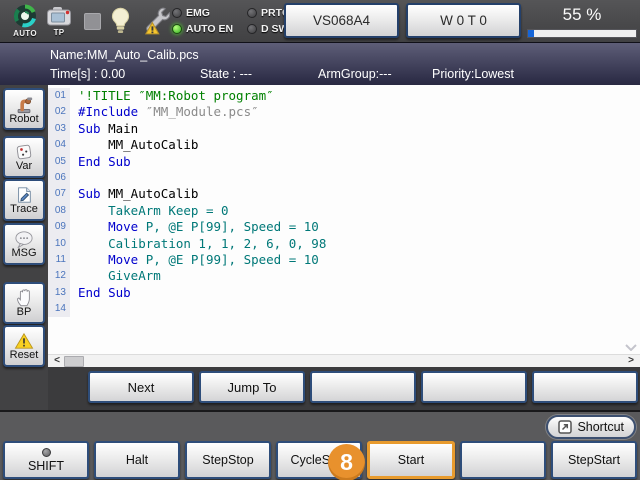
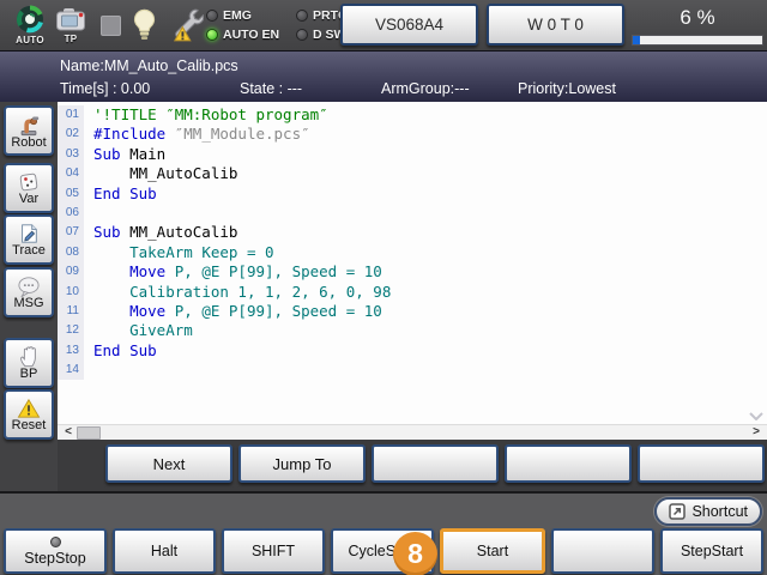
  AUTO
  TP
  EMG
  AUTO EN
  VS068A4
  W 0 T 0
- 55 %
+ 6 %
  Name:MM_Auto_Calib.pcs
  Time[s] : 0.00
  State : ---
  ArmGroup:---
  Priority:Lowest
  Robot
  Var
  Trace
  MSG
  BP
  Reset
  01
  '!TITLE ″MM:Robot program″
  02
  #Include ″MM_Module.pcs″
  03
  Sub Main
  04
  MM_AutoCalib
  05
  End Sub
  06
  07
  Sub MM_AutoCalib
  08
  TakeArm Keep = 0
  09
  Move P, @E P[99], Speed = 10
  10
  Calibration 1, 1, 2, 6, 0, 98
  11
  Move P, @E P[99], Speed = 10
  12
  GiveArm
  13
  End Sub
  14
  <
  >
  Next
  Jump To
  Shortcut
- SHIFT
+ StepStop
  Halt
- StepStop
+ SHIFT
  Start
  StepStart
  8
